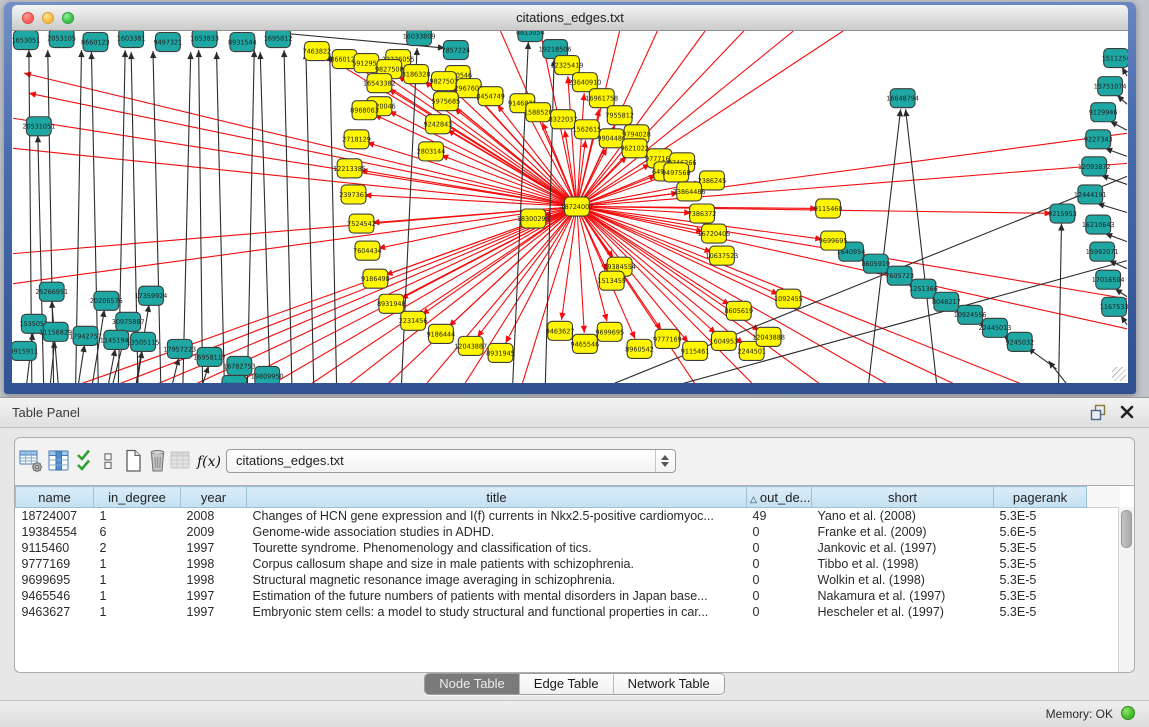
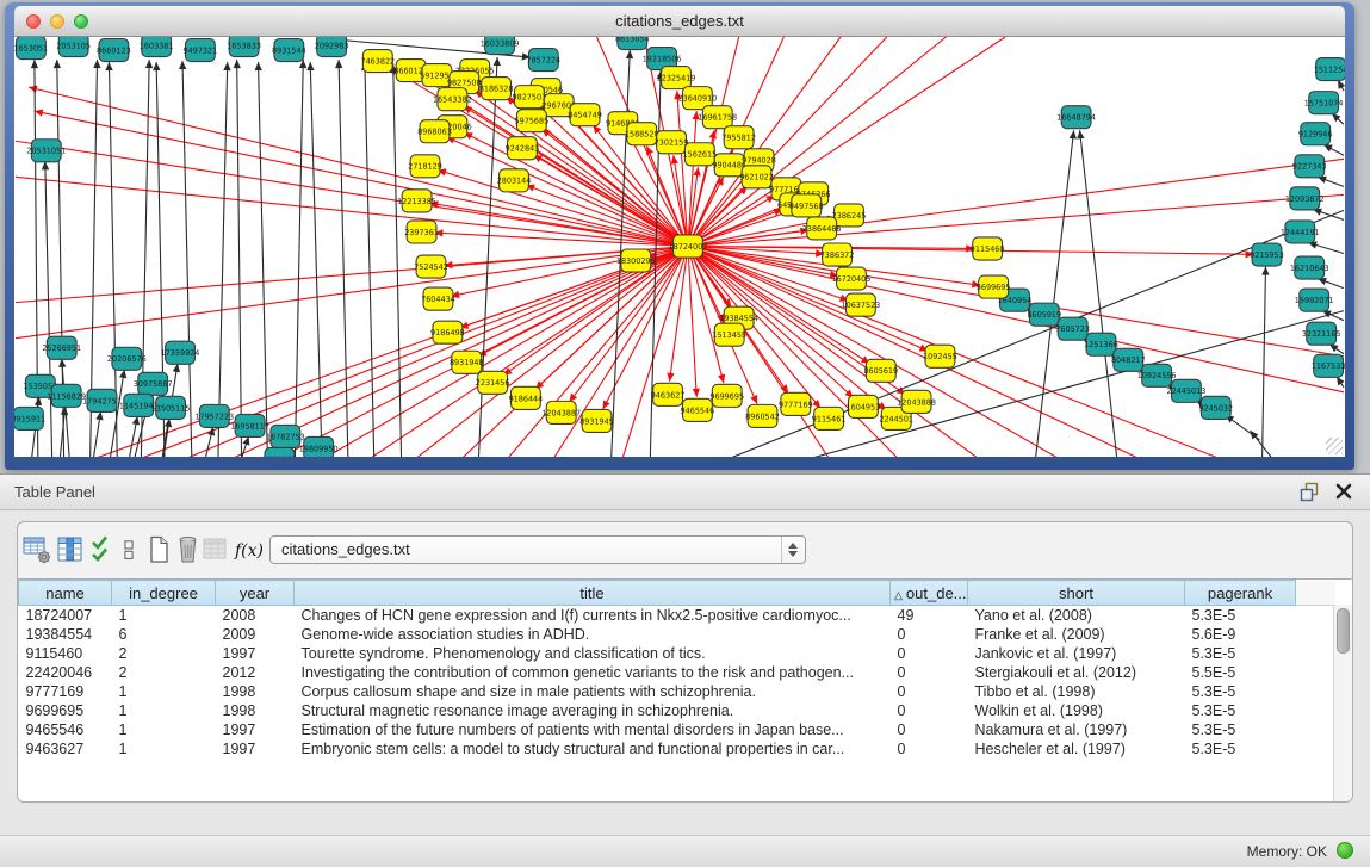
  citations_edges.txt
  1653051
  2053105
  8660123
  1603381
  9497321
  1653833
  8931544
- 1695812
+ 2092983
  16033809
  7857224
  8813054
  19218506
  20531051
  25266951
  20206576
  17359924
  30975887
  153505
  11156829
  17942757
  1145194
  13505115
  17957223
  16958117
  16782753
  19809950
  3915911
  1640954
  8605919
  7605723
  1251366
  8048217
  10924556
  22445013
  9245032
  151125
  15751074
  9129946
  9227343
  12093872
  12444191
  16210643
  15992071
- 17016504
+ 32321165
  1167533
  16648794
  9215953
  7463822
  866012
  591295
  9827508
  8186328
  982750
  16543382
  296760
  8454749
  5975685
  8968063
  91468
  158852
  12325419
  23640910
  16961758
- 8322037
+ 7302159
  7955812
  990448
  9794028
  9621022
  977716
  2718129
  9242843
  2803144
  12213385
  9497568
  2386245
  23864486
  7386372
  16720405
  10637523
  18300295
  19384554
  2397361
  7524542
  7604434
  9186498
  8931948
  2231456
  9186444
  12043887
  8931945
  9463627
  9465546
  1513455
  9699695
  8960542
  9777169
  9115461
  1604953
  2244501
  12043888
  9115460
  9699695
  8605619
  1092455
  18724007
  Table Panel
  f(x)
  citations_edges.txt
  name	in_degree	year	title	△ out_de...	short	pagerank
  18724007	1	2008	Changes of HCN gene expression and I(f) currents in Nkx2.5-positive cardiomyoc...	49	Yano et al. (2008)	5.3E-5
- 19384554	6	2009	Genome-wide association studies in ADHD.	0	Franke et al. (2009)	5.6E-5
+ 19384554	6	2009	Genome-wide association studies in ADHD.	0	Franke et al. (2009)	5.6E-9
  9115460	2	1997	Tourette syndrome. Phenomenology and classification of tics.	0	Jankovic et al. (1997)	5.3E-5
+ 22420046	2	2012	Investigating the contribution of common genetic variants to the risk and pathogen...	0	Stergiakouli et al. (2012)	5.5E-5
  9777169	1	1998	Corpus callosum shape and size in male patients with schizophrenia.	0	Tibbo et al. (1998)	5.3E-5
  9699695	1	1998	Structural magnetic resonance image averaging in schizophrenia.	0	Wolkin et al. (1998)	5.3E-5
  9465546	1	1997	Estimation of the future numbers of patients with mental disorders in Japan base...	0	Nakamura et al. (1997)	5.3E-5
  9463627	1	1997	Embryonic stem cells: a model to study structural and functional properties in car...	0	Hescheler et al. (1997)	5.3E-5
- Node Table
- Edge Table
- Network Table
  Memory: OK
